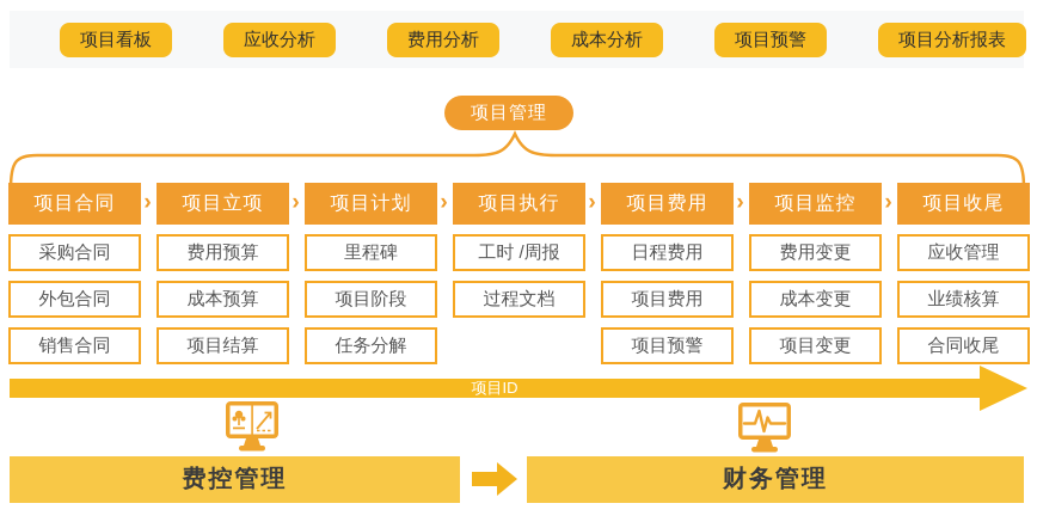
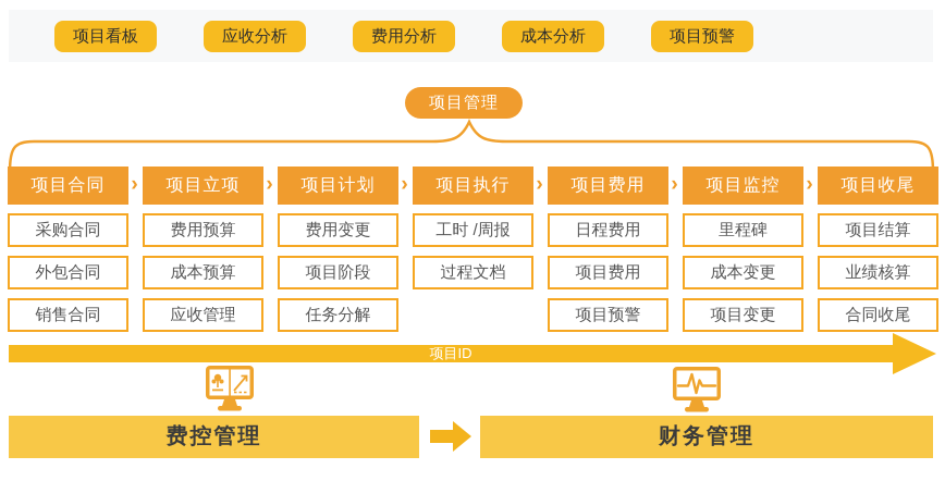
  项目看板
  应收分析
  费用分析
  成本分析
  项目预警
- 项目分析报表
  项目管理
  项目合同
  ›
  采购合同
  外包合同
  销售合同
  项目立项
  ›
  费用预算
  成本预算
- 项目结算
+ 应收管理
  项目计划
  ›
- 里程碑
+ 费用变更
  项目阶段
  任务分解
  项目执行
  ›
  工时 /周报
  过程文档
  项目费用
  ›
  日程费用
  项目费用
  项目预警
  项目监控
  ›
- 费用变更
+ 里程碑
  成本变更
  项目变更
  项目收尾
- 应收管理
+ 项目结算
  业绩核算
  合同收尾
  项目ID
  费控管理
  财务管理
